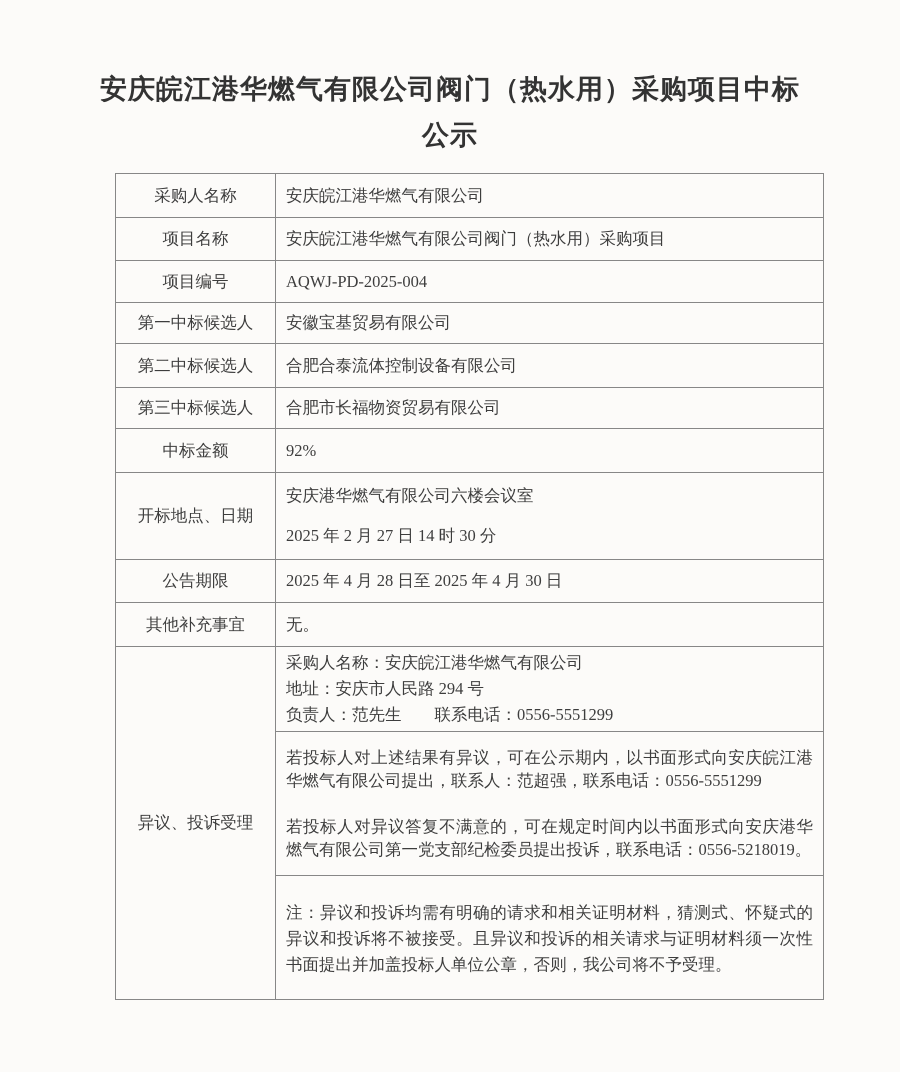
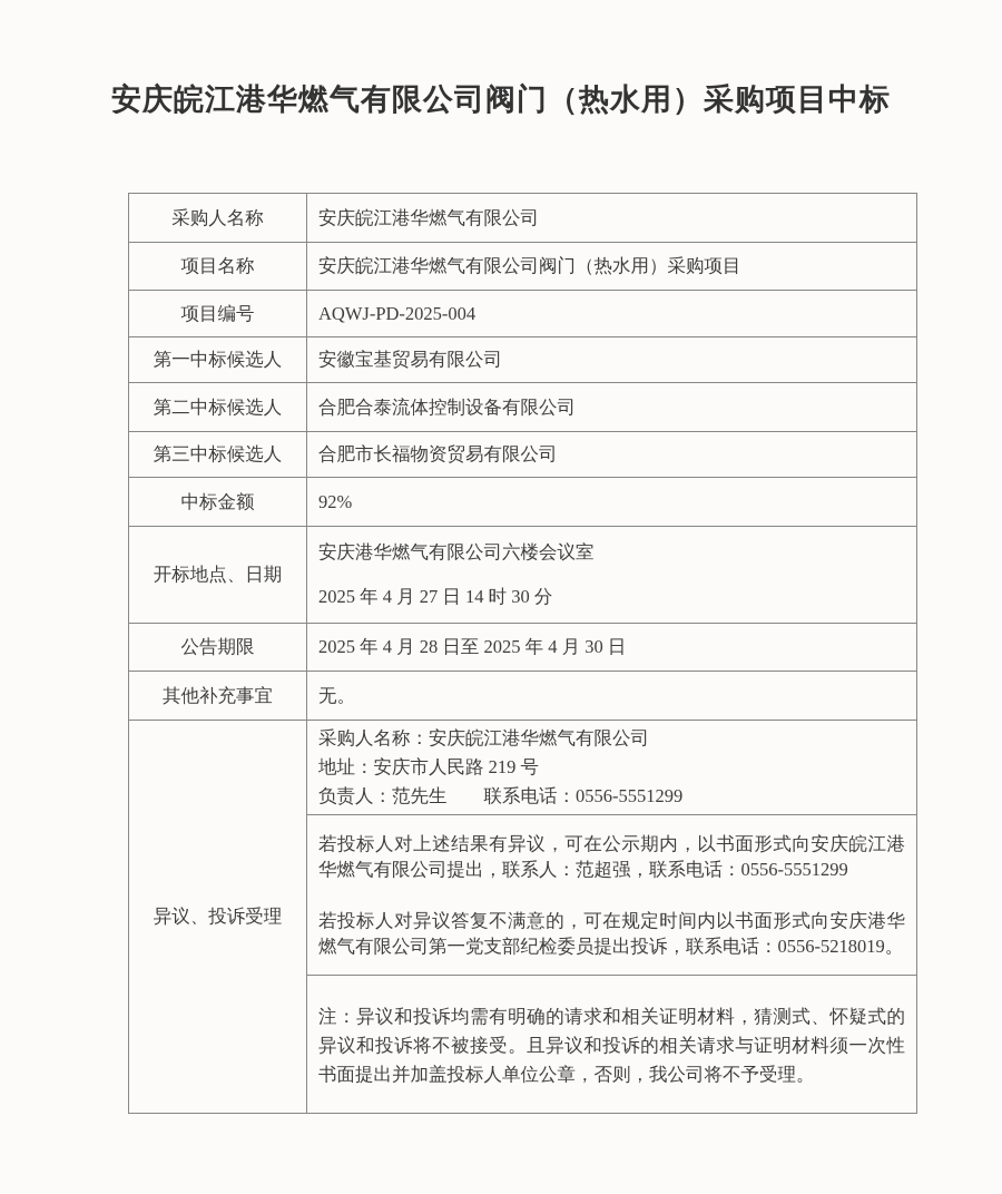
  安庆皖江港华燃气有限公司阀门（热水用）采购项目中标
- 公示
  采购人名称	安庆皖江港华燃气有限公司
  项目名称	安庆皖江港华燃气有限公司阀门（热水用）采购项目
  项目编号	AQWJ-PD-2025-004
  第一中标候选人	安徽宝基贸易有限公司
  第二中标候选人	合肥合泰流体控制设备有限公司
  第三中标候选人	合肥市长福物资贸易有限公司
  中标金额	92%
- 开标地点、日期	安庆港华燃气有限公司六楼会议室 2025 年 2 月 27 日 14 时 30 分
+ 开标地点、日期	安庆港华燃气有限公司六楼会议室 2025 年 4 月 27 日 14 时 30 分
  公告期限	2025 年 4 月 28 日至 2025 年 4 月 30 日
  其他补充事宜	无。
- 异议、投诉受理	采购人名称：安庆皖江港华燃气有限公司 地址：安庆市人民路 294 号 负责人：范先生 联系电话：0556-5551299
+ 异议、投诉受理	采购人名称：安庆皖江港华燃气有限公司 地址：安庆市人民路 219 号 负责人：范先生 联系电话：0556-5551299
  若投标人对上述结果有异议，可在公示期内，以书面形式向安庆皖江港华燃气有限公司提出，联系人：范超强，联系电话：0556-5551299 若投标人对异议答复不满意的，可在规定时间内以书面形式向安庆港华燃气有限公司第一党支部纪检委员提出投诉，联系电话：0556-5218019。
  注：异议和投诉均需有明确的请求和相关证明材料，猜测式、怀疑式的异议和投诉将不被接受。且异议和投诉的相关请求与证明材料须一次性书面提出并加盖投标人单位公章，否则，我公司将不予受理。
